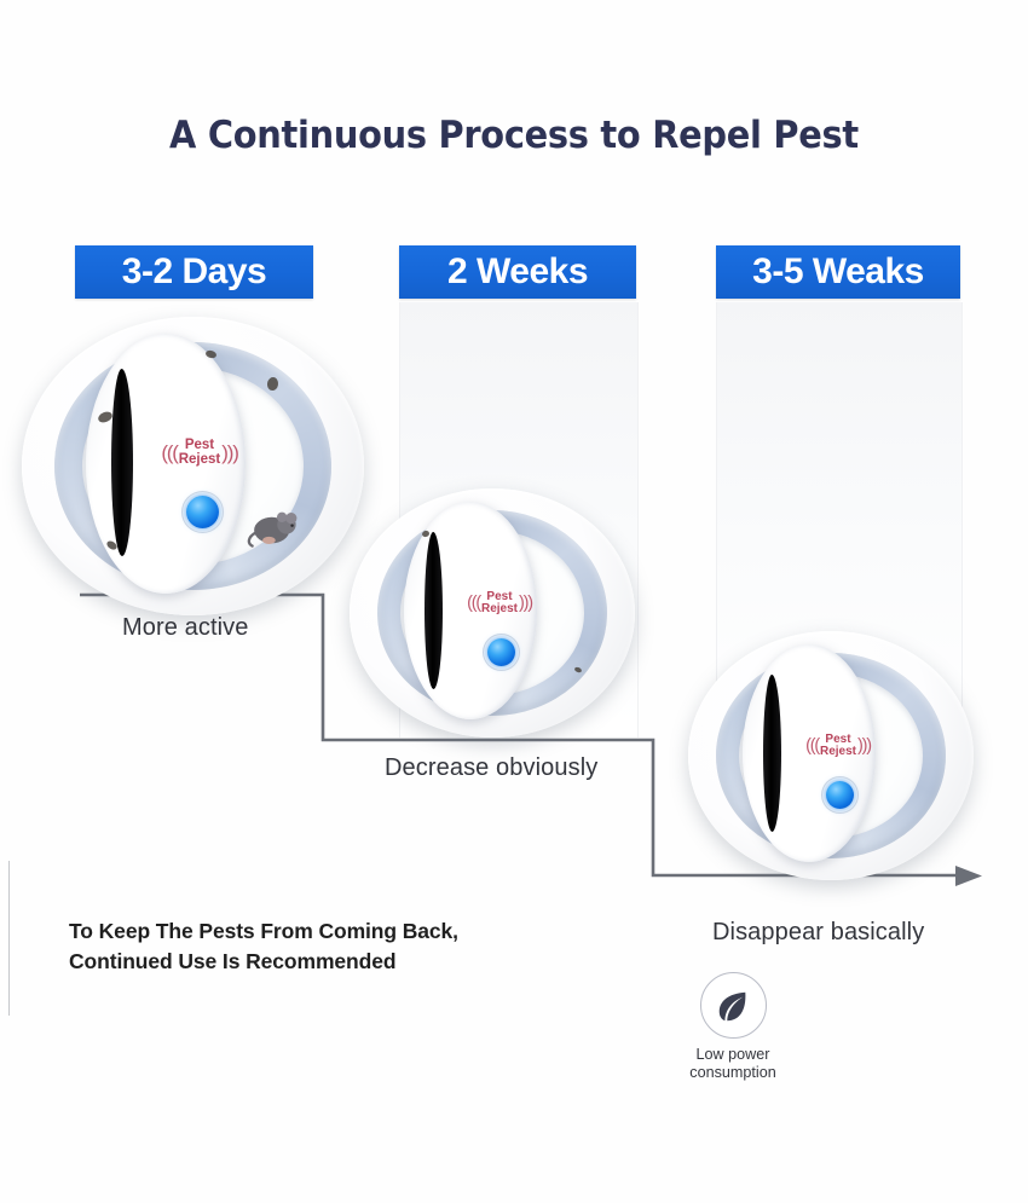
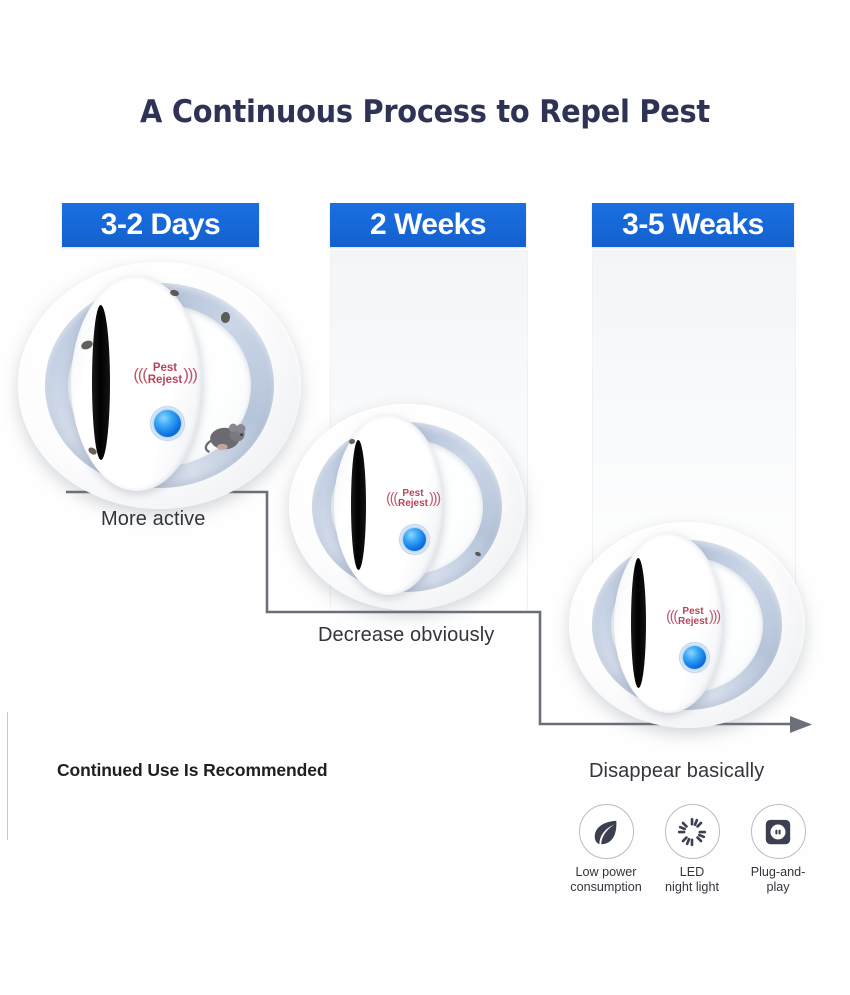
  A Continuous Process to Repel Pest
  3-2 Days
  (((
  Pest
  Rejest
  )))
  More active
  2 Weeks
  (((
  Pest
  Rejest
  )))
  Decrease obviously
  3-5 Weaks
  (((
  Pest
  Rejest
  )))
  Disappear basically
- To Keep The Pests From Coming Back,
  Continued Use Is Recommended
  Low power
  consumption
+ LED
+ night light
+ Plug-and-play
